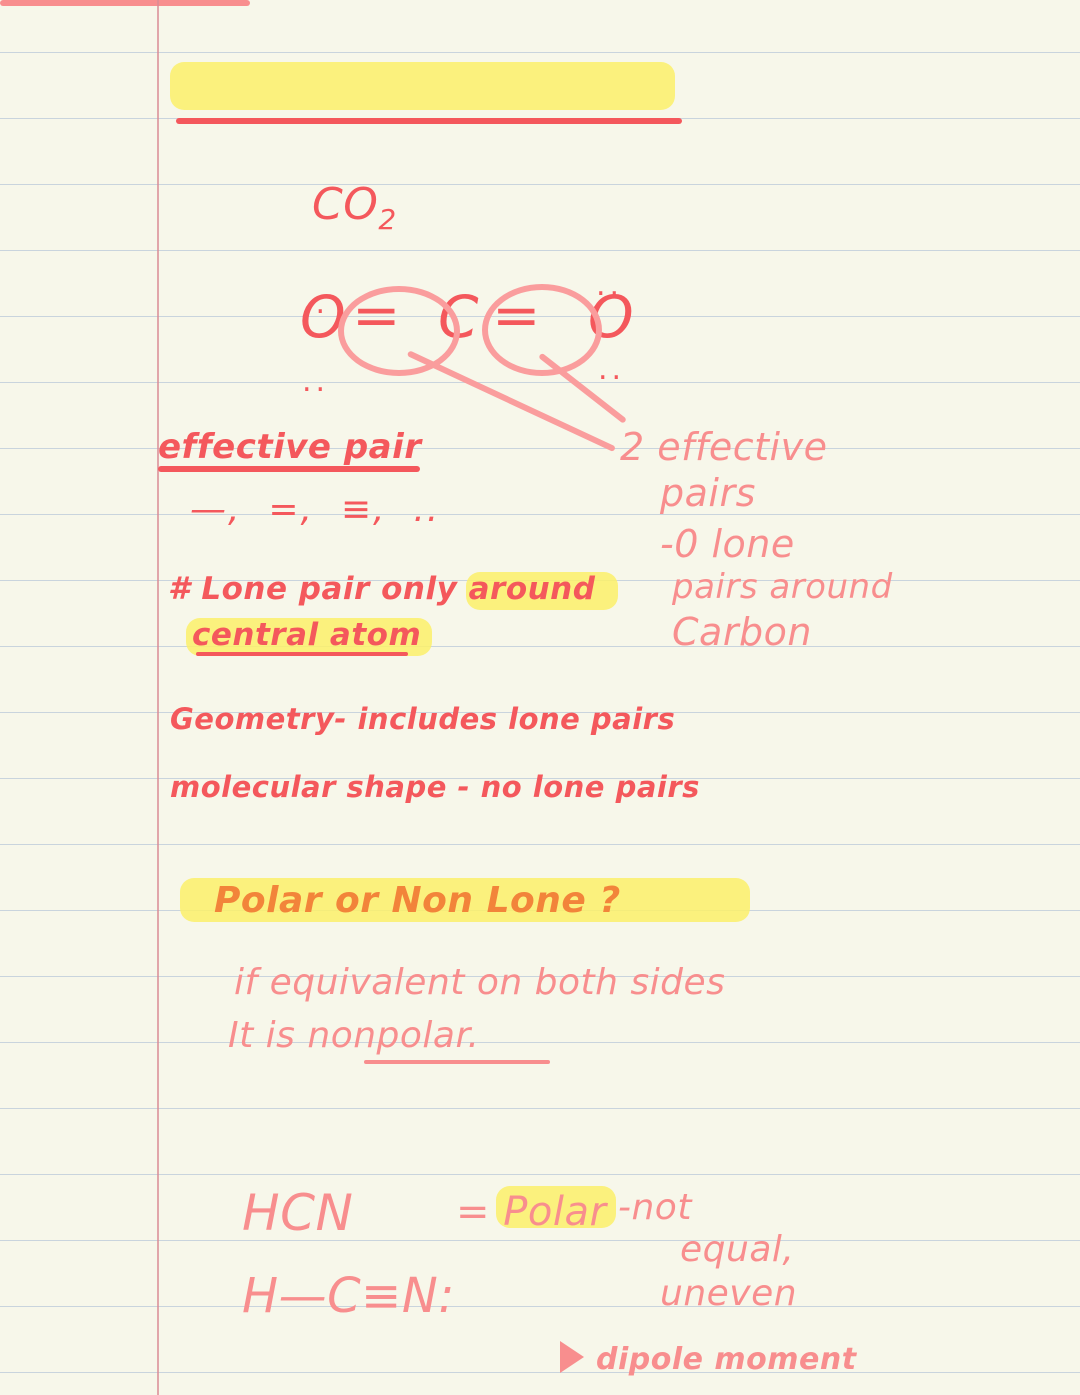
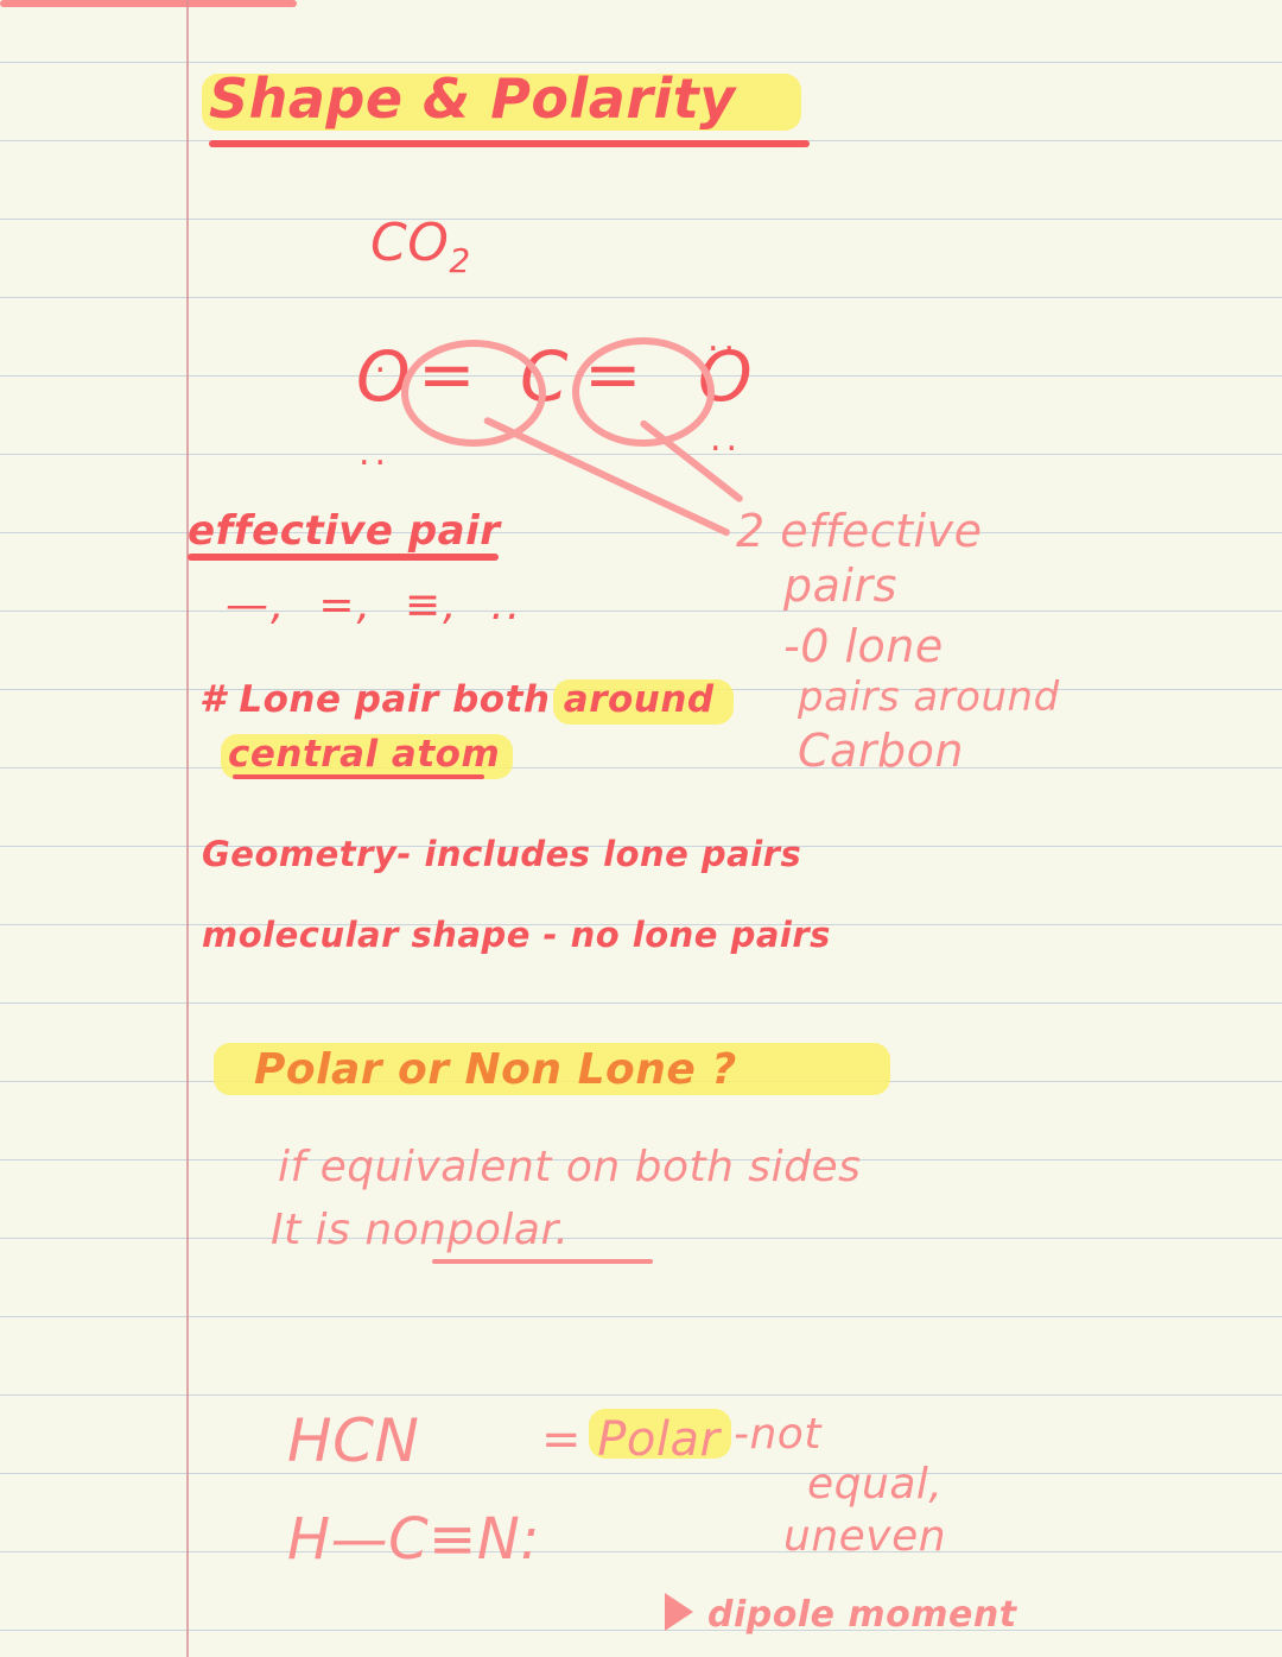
+ Shape & Polarity
  CO2
  ..
  ..
  O
  =
  C
  =
  O
  ..
  ..
  effective pair
  —, =, ≡, ..
  2 effective
  pairs
  -0 lone
  pairs around
  Carbon
- # Lone pair only around
+ # Lone pair both around
  central atom
  Geometry- includes lone pairs
  molecular shape - no lone pairs
  Polar or Non Lone ?
  if equivalent on both sides
  It is nonpolar.
  HCN
  = Polar
  -not
  equal,
  uneven
  H—C≡N:
  dipole moment
